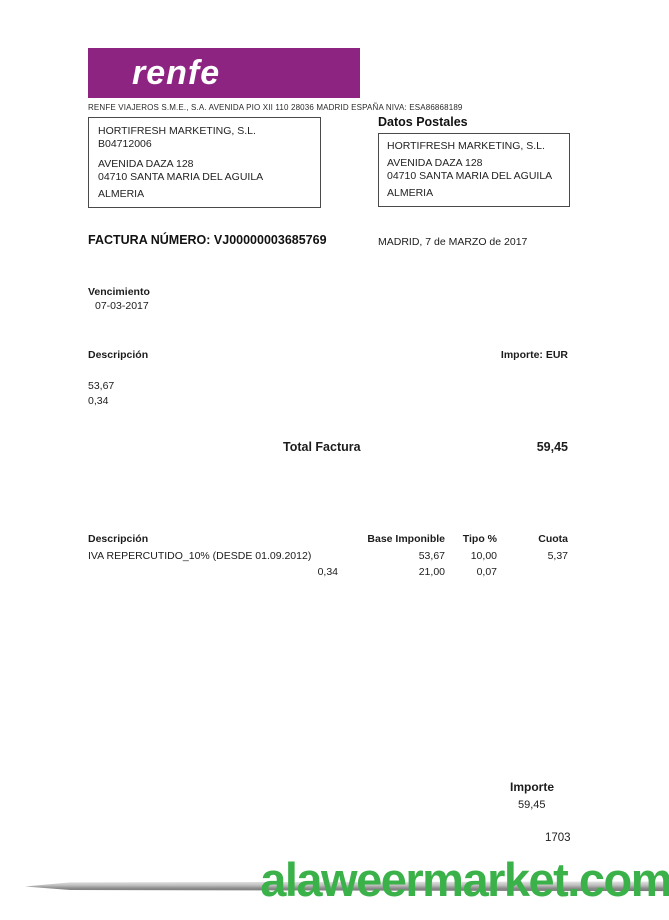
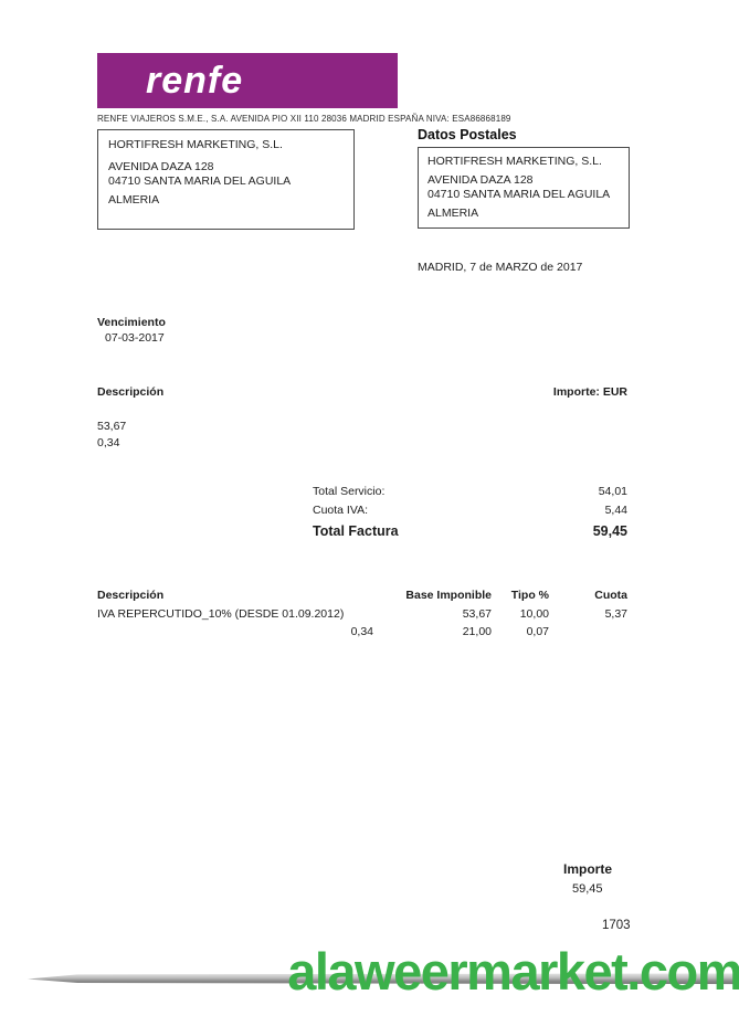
  renfe
  RENFE VIAJEROS S.M.E., S.A. AVENIDA PIO XII 110 28036 MADRID ESPAÑA NIVA: ESA86868189
  HORTIFRESH MARKETING, S.L.
- B04712006
  AVENIDA DAZA 128
  04710 SANTA MARIA DEL AGUILA
  ALMERIA
  Datos Postales
  HORTIFRESH MARKETING, S.L.
  AVENIDA DAZA 128
  04710 SANTA MARIA DEL AGUILA
  ALMERIA
- FACTURA NÚMERO: VJ00000003685769
  MADRID, 7 de MARZO de 2017
  Vencimiento
  07-03-2017
  Descripción
  Importe: EUR
  53,67
  0,34
+ Total Servicio:
+ 54,01
+ Cuota IVA:
+ 5,44
  Total Factura
  59,45
  Descripción
  Base Imponible
  Tipo %
  Cuota
  IVA REPERCUTIDO_10% (DESDE 01.09.2012)
  53,67
  10,00
  5,37
  0,34
  21,00
  0,07
  Importe
  59,45
  1703
  alaweermarket.com
